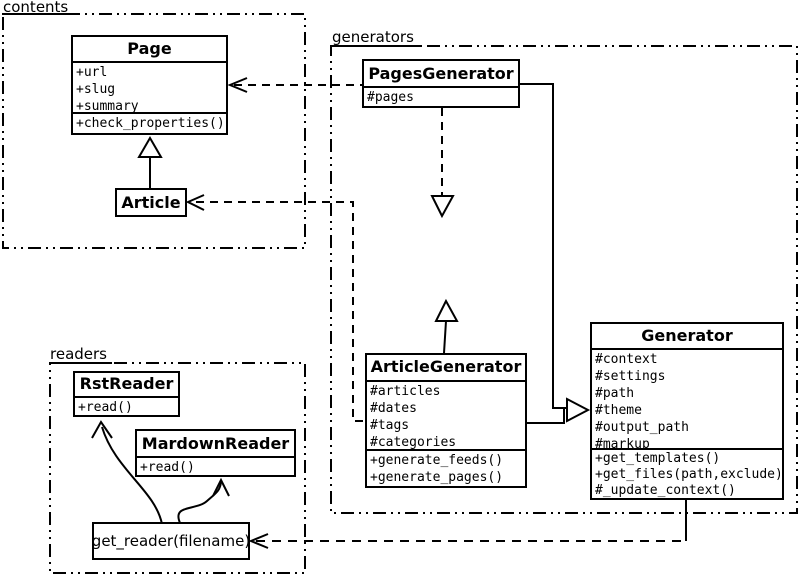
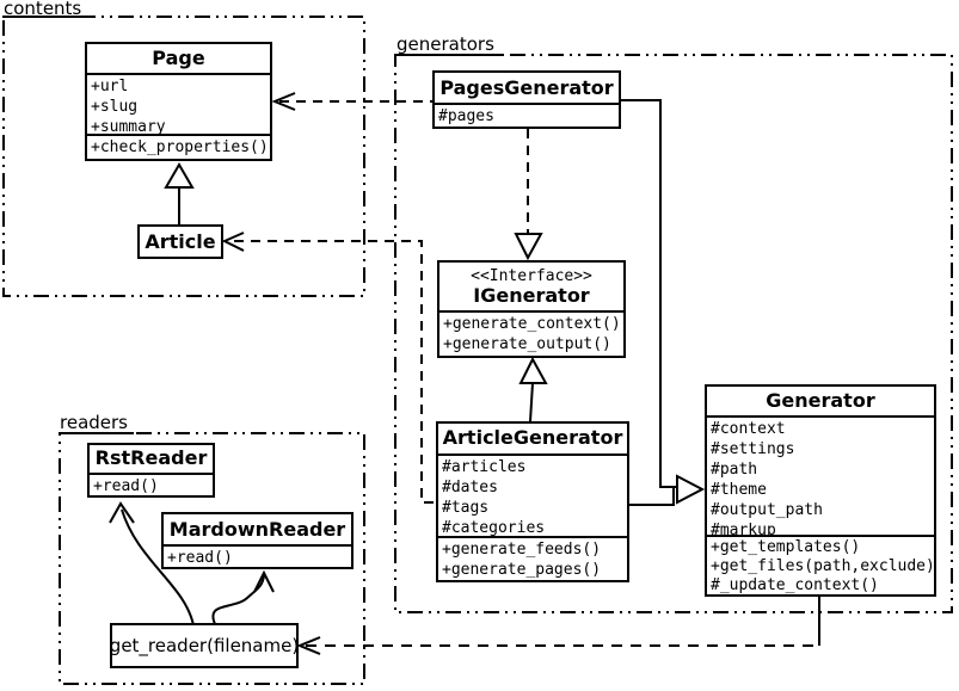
  contents
  generators
  readers
  Page
  +url
  +slug
  +summary
  +check_properties()
  Article
  PagesGenerator
  #pages
+ <<Interface>>
+ IGenerator
+ +generate_context()
+ +generate_output()
  ArticleGenerator
  #articles
  #dates
  #tags
  #categories
  +generate_feeds()
  +generate_pages()
  Generator
  #context
  #settings
  #path
  #theme
  #output_path
  #markup
  +get_templates()
  +get_files(path,exclude)
  #_update_context()
  RstReader
  +read()
  MardownReader
  +read()
  get_reader(filename)
